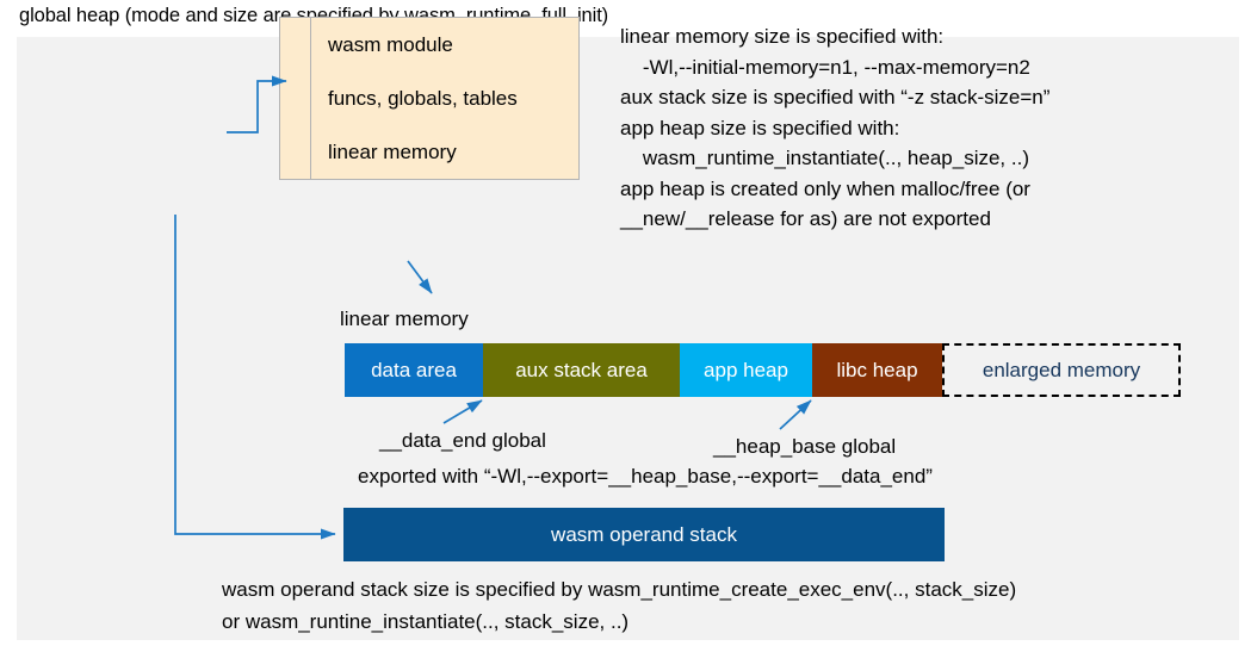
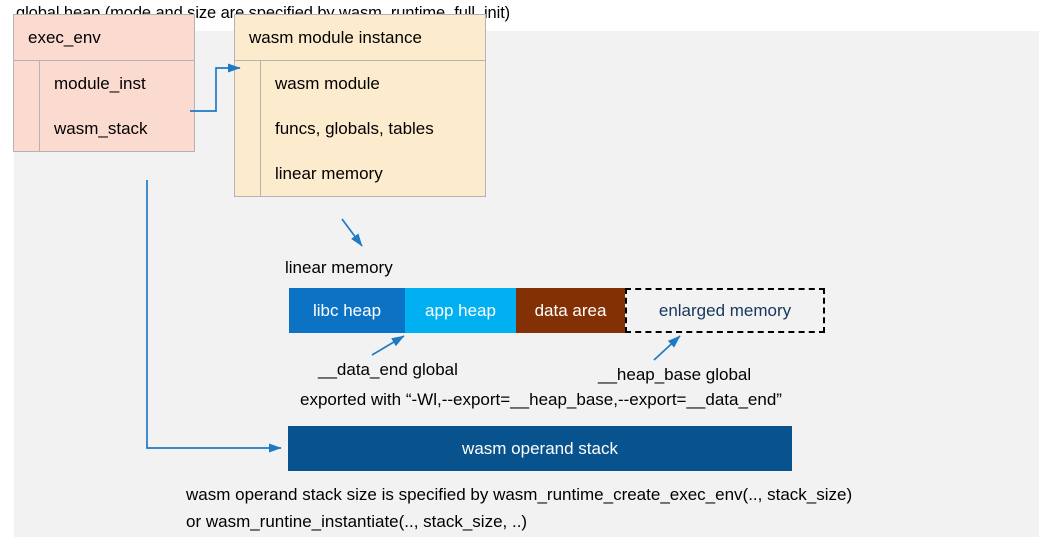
  global heap (mode and size are specified by wasm_runtime_full_init)
+ exec_env
+ module_inst
+ wasm_stack
+ wasm module instance
  wasm module
  funcs, globals, tables
  linear memory
- linear memory size is specified with:
- -Wl,--initial-memory=n1, --max-memory=n2
- aux stack size is specified with “-z stack-size=n”
- app heap size is specified with:
- wasm_runtime_instantiate(.., heap_size, ..)
- app heap is created only when malloc/free (or
- __new/__release for as) are not exported
  linear memory
- data area
+ libc heap
- aux stack area
  app heap
- libc heap
+ data area
  enlarged memory
  __data_end global
  __heap_base global
  exported with “-Wl,--export=__heap_base,--export=__data_end”
  wasm operand stack
  wasm operand stack size is specified by wasm_runtime_create_exec_env(.., stack_size)
  or wasm_runtine_instantiate(.., stack_size, ..)
